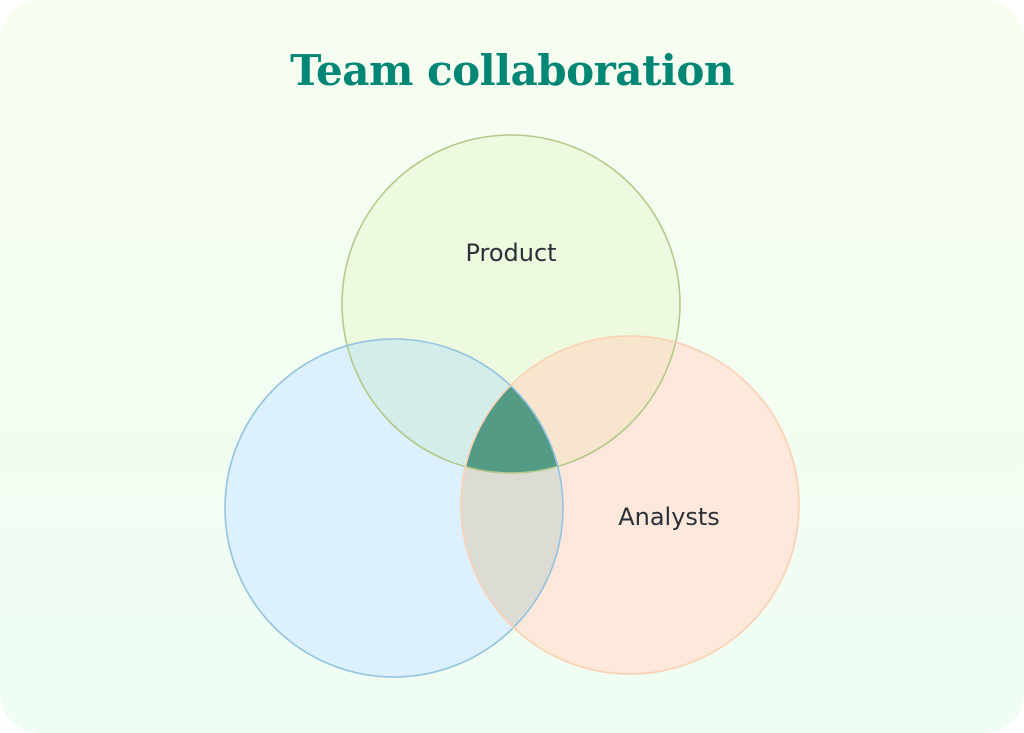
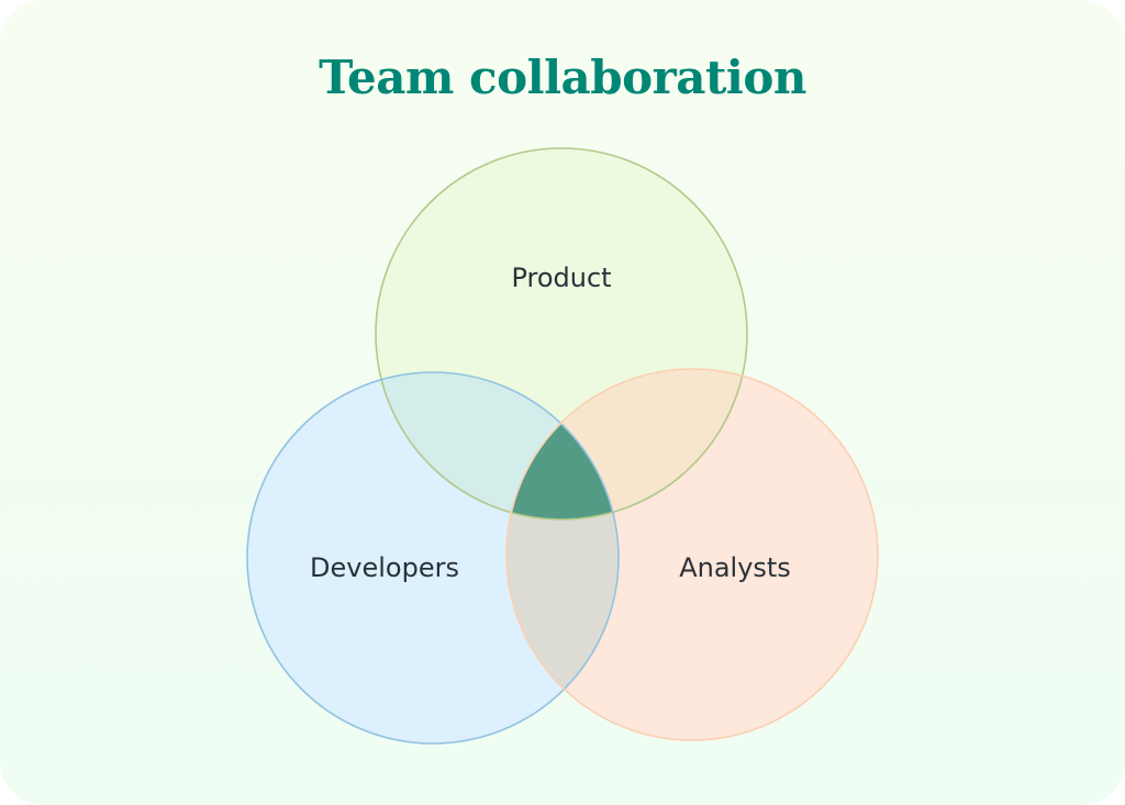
  Team collaboration
  Product
+ Developers
  Analysts
